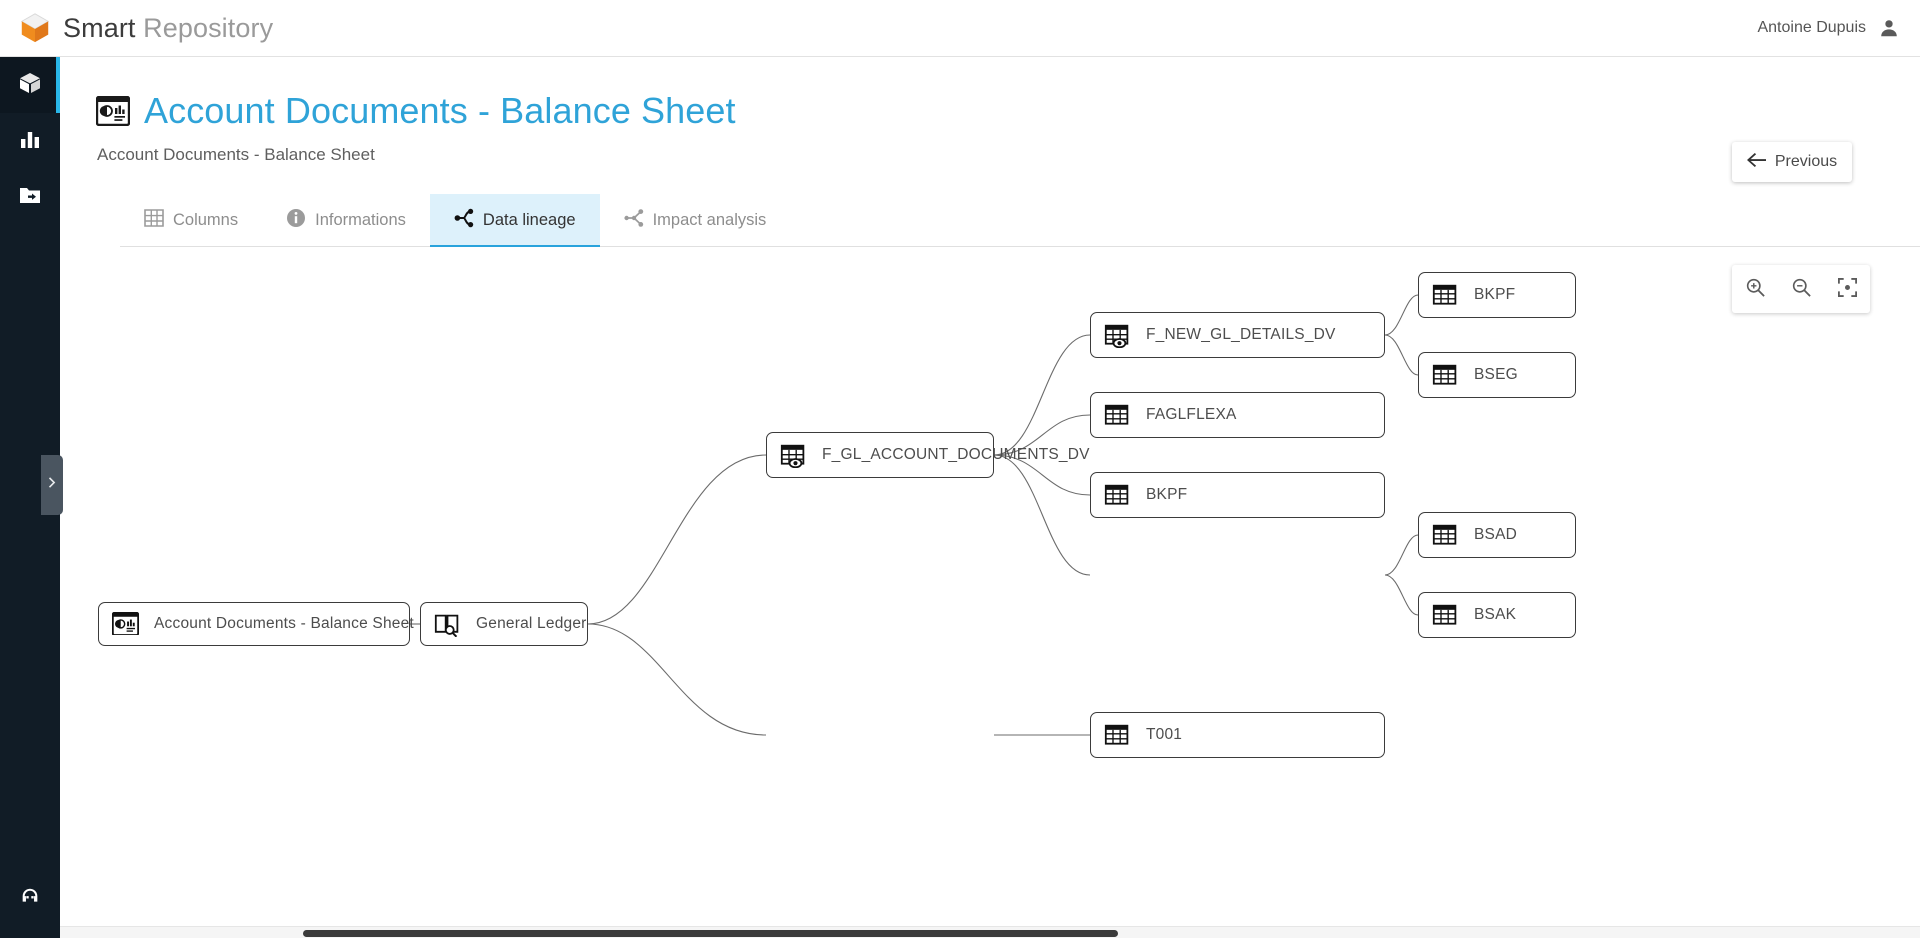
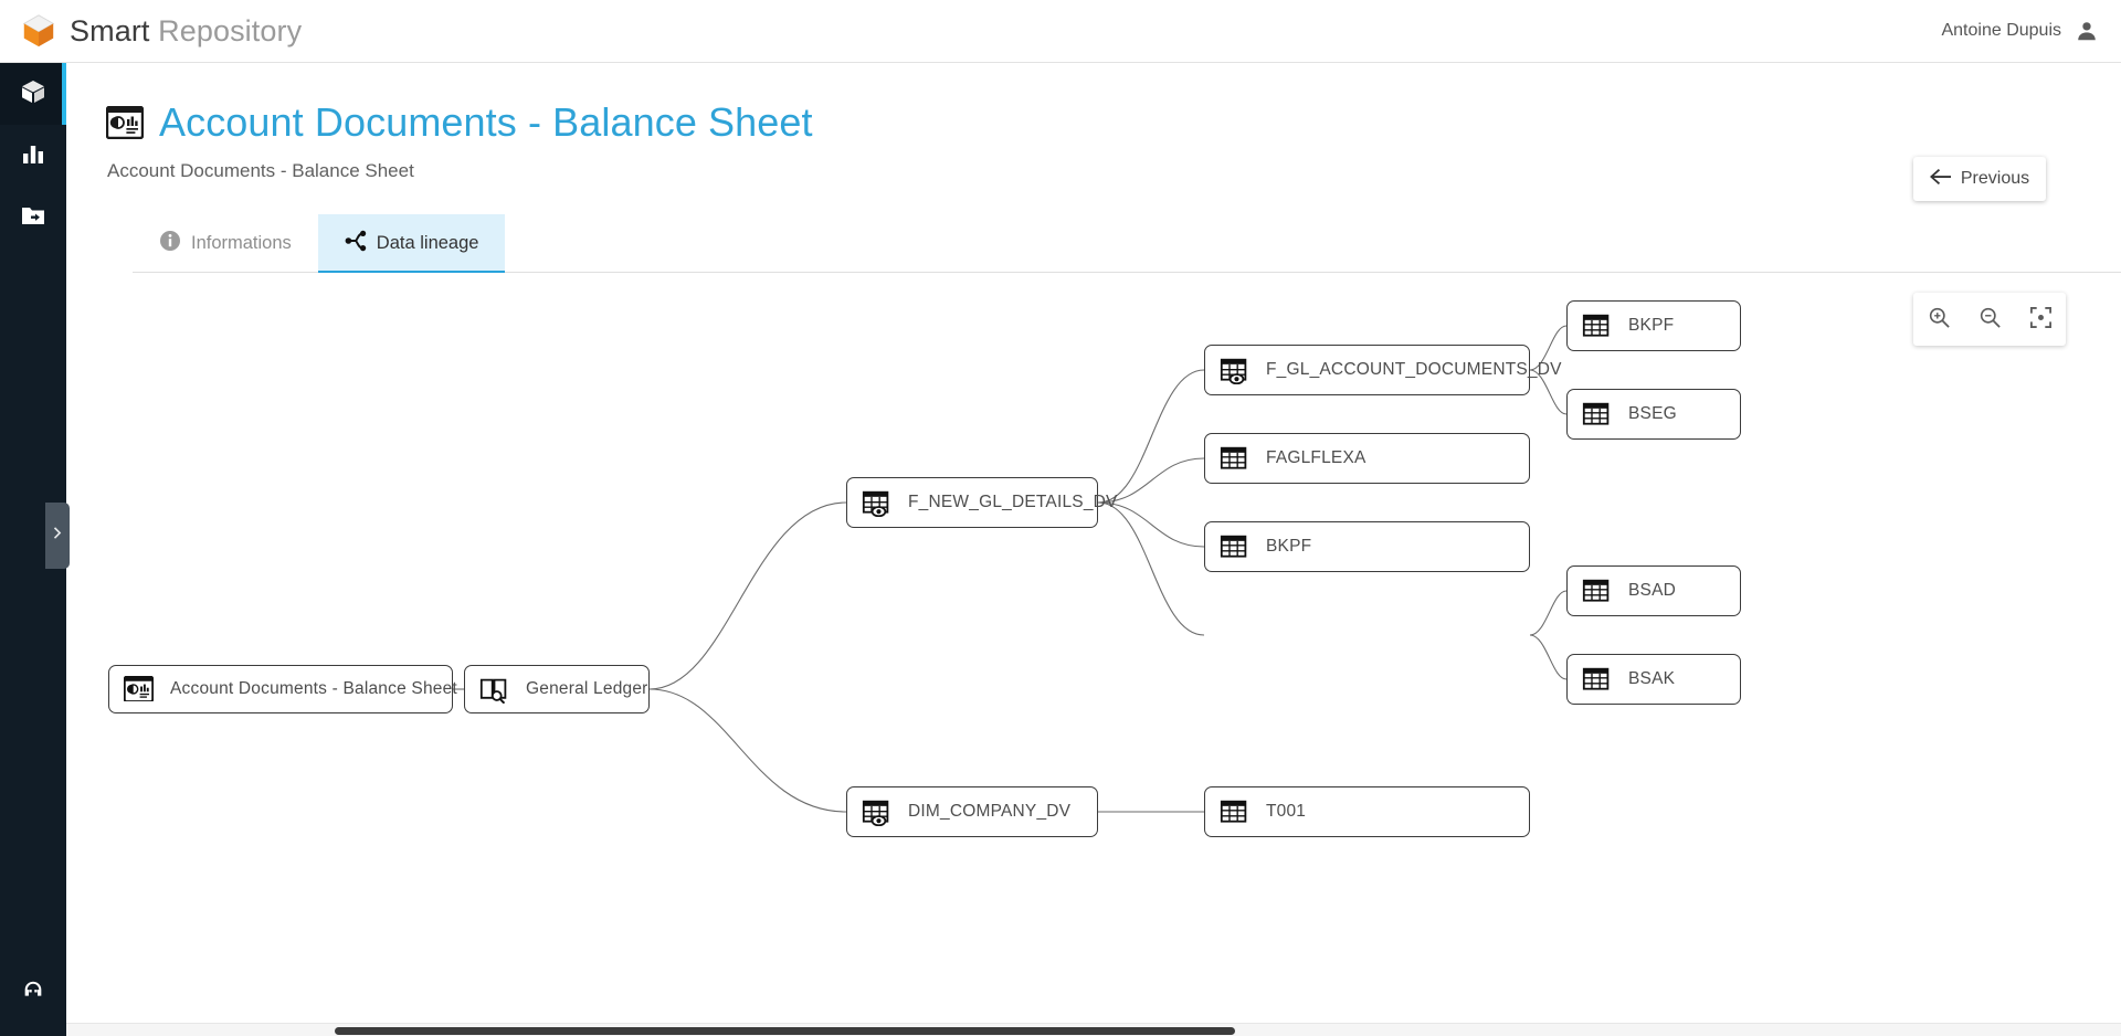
  Smart Repository
  Antoine Dupuis
  Account Documents - Balance Sheet
  Account Documents - Balance Sheet
  Previous
- Columns
  Informations
  Data lineage
- Impact analysis
  Account Documents - Balance Sheet
  General Ledger
- F_GL_ACCOUNT_DOCUMENTS_DV
+ F_NEW_GL_DETAILS_DV
+ DIM_COMPANY_DV
- F_NEW_GL_DETAILS_DV
+ F_GL_ACCOUNT_DOCUMENTS_DV
  FAGLFLEXA
  BKPF
  T001
  BKPF
  BSEG
  BSAD
  BSAK
